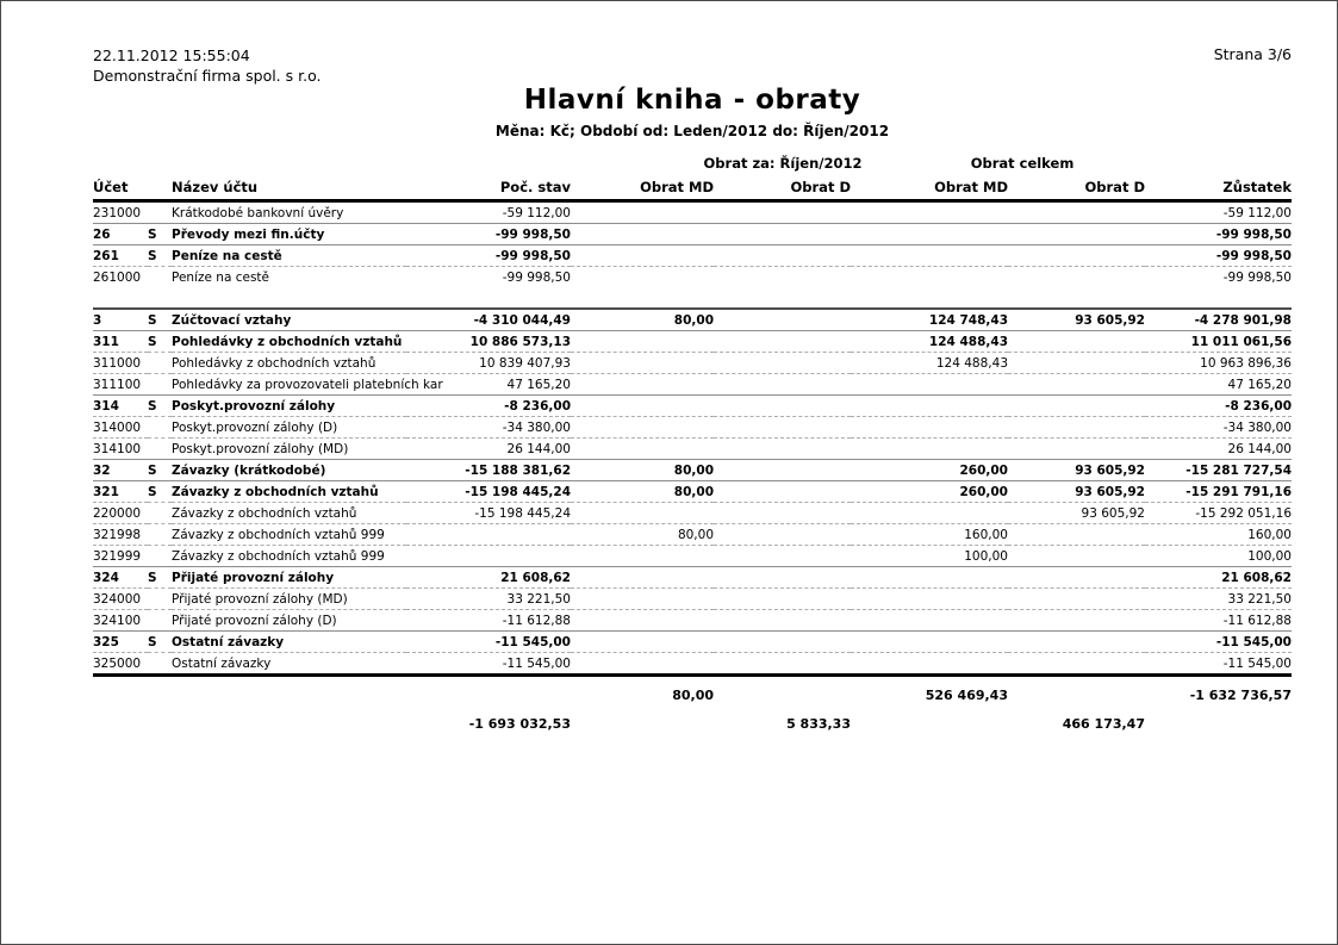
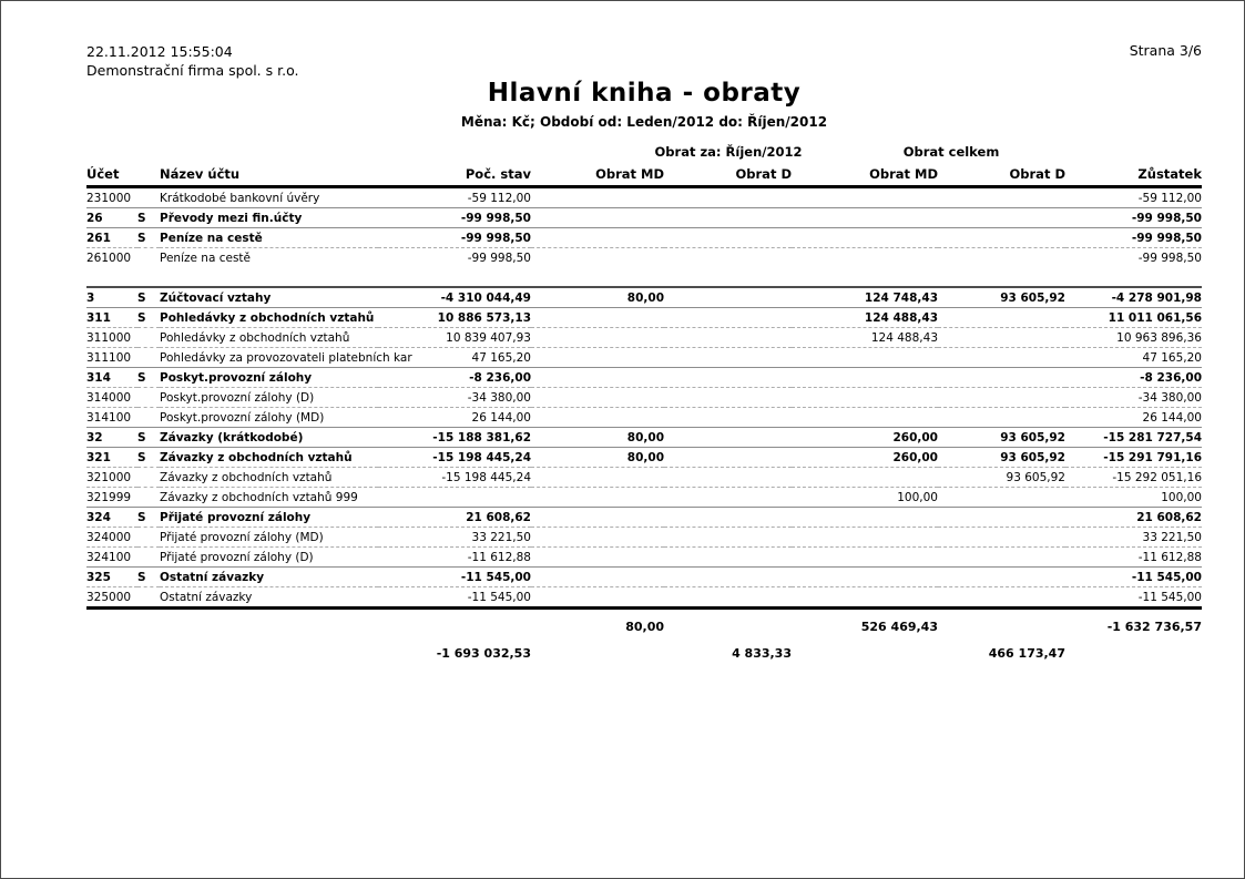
  22.11.2012 15:55:04
  Demonstrační firma spol. s r.o.
  Strana 3/6
  Hlavní kniha - obraty
  Měna: Kč; Období od: Leden/2012 do: Říjen/2012
  Obrat za: Říjen/2012
  Obrat celkem
  Účet		Název účtu	Poč. stav	Obrat MD	Obrat D	Obrat MD	Obrat D	Zůstatek
  231000		Krátkodobé bankovní úvěry	-59 112,00					-59 112,00
  26	S	Převody mezi fin.účty	-99 998,50					-99 998,50
  261	S	Peníze na cestě	-99 998,50					-99 998,50
  261000		Peníze na cestě	-99 998,50					-99 998,50
  3	S	Zúčtovací vztahy	-4 310 044,49	80,00		124 748,43	93 605,92	-4 278 901,98
  311	S	Pohledávky z obchodních vztahů	10 886 573,13			124 488,43		11 011 061,56
  311000		Pohledávky z obchodních vztahů	10 839 407,93			124 488,43		10 963 896,36
  311100		Pohledávky za provozovateli platebních kar	47 165,20					47 165,20
  314	S	Poskyt.provozní zálohy	-8 236,00					-8 236,00
  314000		Poskyt.provozní zálohy (D)	-34 380,00					-34 380,00
  314100		Poskyt.provozní zálohy (MD)	26 144,00					26 144,00
  32	S	Závazky (krátkodobé)	-15 188 381,62	80,00		260,00	93 605,92	-15 281 727,54
  321	S	Závazky z obchodních vztahů	-15 198 445,24	80,00		260,00	93 605,92	-15 291 791,16
- 220000		Závazky z obchodních vztahů	-15 198 445,24				93 605,92	-15 292 051,16
+ 321000		Závazky z obchodních vztahů	-15 198 445,24				93 605,92	-15 292 051,16
- 321998		Závazky z obchodních vztahů 999		80,00		160,00		160,00
  321999		Závazky z obchodních vztahů 999				100,00		100,00
  324	S	Přijaté provozní zálohy	21 608,62					21 608,62
  324000		Přijaté provozní zálohy (MD)	33 221,50					33 221,50
  324100		Přijaté provozní zálohy (D)	-11 612,88					-11 612,88
  325	S	Ostatní závazky	-11 545,00					-11 545,00
  325000		Ostatní závazky	-11 545,00					-11 545,00
  				80,00		526 469,43		-1 632 736,57
- 			-1 693 032,53		5 833,33		466 173,47
+ 			-1 693 032,53		4 833,33		466 173,47
